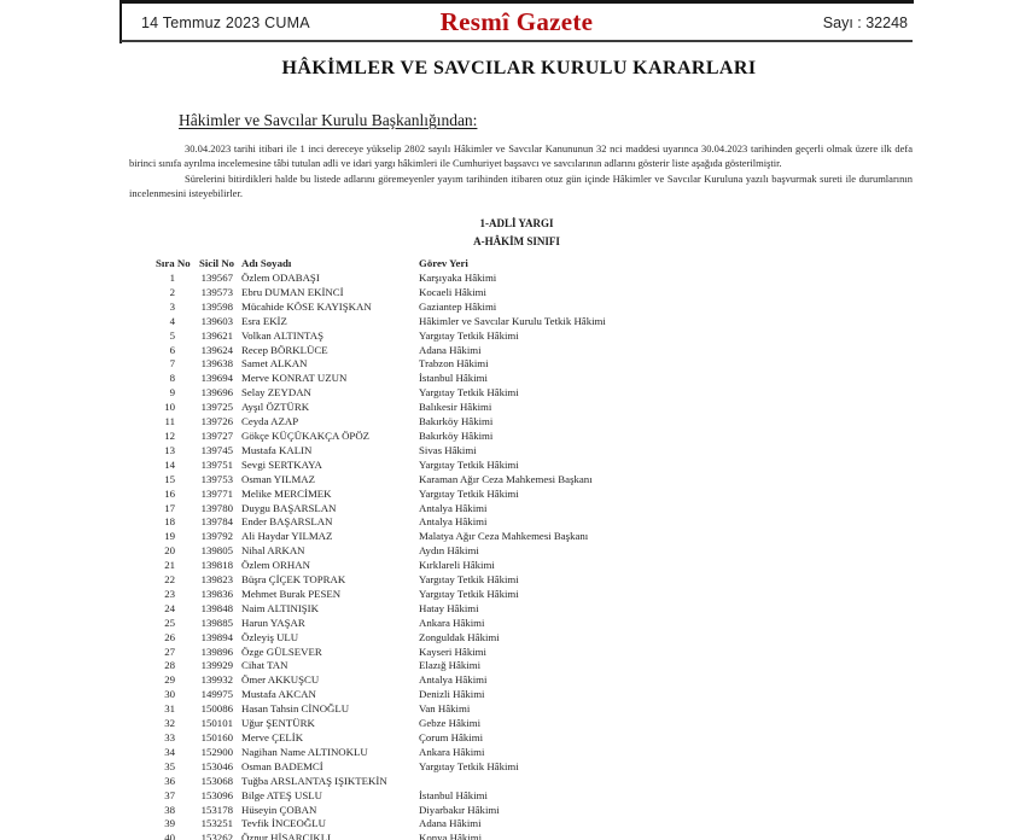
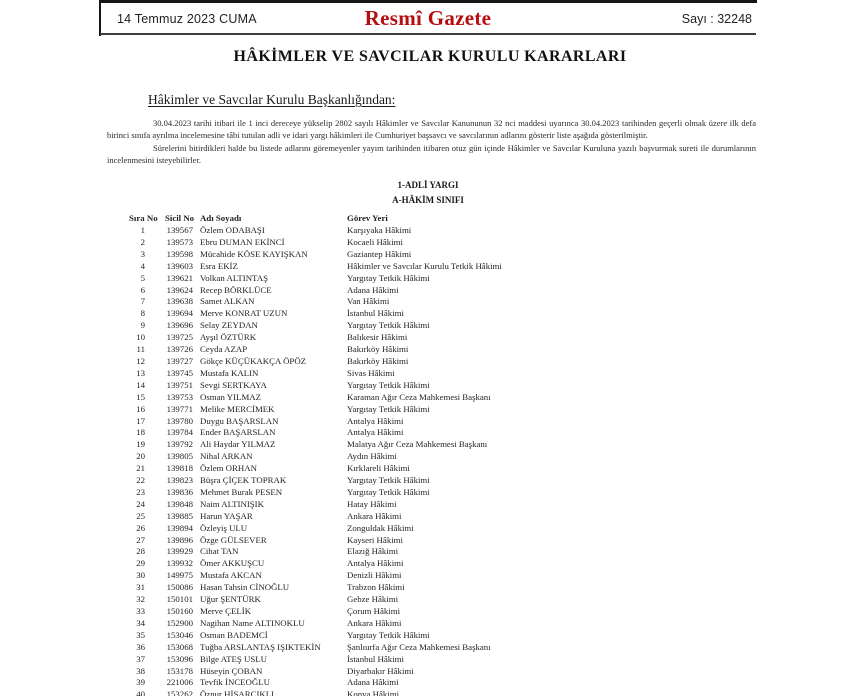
  14 Temmuz 2023 CUMA
  Resmî Gazete
  Sayı : 32248
  HÂKİMLER VE SAVCILAR KURULU KARARLARI
  Hâkimler ve Savcılar Kurulu Başkanlığından:
  30.04.2023 tarihi itibari ile 1 inci dereceye yükselip 2802 sayılı Hâkimler ve Savcılar Kanununun 32 nci maddesi uyarınca 30.04.2023 tarihinden geçerli olmak üzere ilk defa birinci sınıfa ayrılma incelemesine tâbi tutulan adli ve idari yargı hâkimleri ile Cumhuriyet başsavcı ve savcılarının adlarını gösterir liste aşağıda gösterilmiştir.
  Sürelerini bitirdikleri halde bu listede adlarını göremeyenler yayım tarihinden itibaren otuz gün içinde Hâkimler ve Savcılar Kuruluna yazılı başvurmak sureti ile durumlarının incelenmesini isteyebilirler.
  1-ADLİ YARGI
  A-HÂKİM SINIFI
  Sıra No
  Sicil No
  Adı Soyadı
  Görev Yeri
  1
  139567
  Özlem ODABAŞI
  Karşıyaka Hâkimi
  2
  139573
  Ebru DUMAN EKİNCİ
  Kocaeli Hâkimi
  3
  139598
  Mücahide KÖSE KAYIŞKAN
  Gaziantep Hâkimi
  4
  139603
  Esra EKİZ
  Hâkimler ve Savcılar Kurulu Tetkik Hâkimi
  5
  139621
  Volkan ALTINTAŞ
  Yargıtay Tetkik Hâkimi
  6
  139624
  Recep BÖRKLÜCE
  Adana Hâkimi
  7
  139638
  Samet ALKAN
- Trabzon Hâkimi
+ Van Hâkimi
  8
  139694
  Merve KONRAT UZUN
  İstanbul Hâkimi
  9
  139696
  Selay ZEYDAN
  Yargıtay Tetkik Hâkimi
  10
  139725
  Ayşıl ÖZTÜRK
  Balıkesir Hâkimi
  11
  139726
  Ceyda AZAP
  Bakırköy Hâkimi
  12
  139727
  Gökçe KÜÇÜKAKÇA ÖPÖZ
  Bakırköy Hâkimi
  13
  139745
  Mustafa KALIN
  Sivas Hâkimi
  14
  139751
  Sevgi SERTKAYA
  Yargıtay Tetkik Hâkimi
  15
  139753
  Osman YILMAZ
  Karaman Ağır Ceza Mahkemesi Başkanı
  16
  139771
  Melike MERCİMEK
  Yargıtay Tetkik Hâkimi
  17
  139780
  Duygu BAŞARSLAN
  Antalya Hâkimi
  18
  139784
  Ender BAŞARSLAN
  Antalya Hâkimi
  19
  139792
  Ali Haydar YILMAZ
  Malatya Ağır Ceza Mahkemesi Başkanı
  20
  139805
  Nihal ARKAN
  Aydın Hâkimi
  21
  139818
  Özlem ORHAN
  Kırklareli Hâkimi
  22
  139823
  Büşra ÇİÇEK TOPRAK
  Yargıtay Tetkik Hâkimi
  23
  139836
  Mehmet Burak PESEN
  Yargıtay Tetkik Hâkimi
  24
  139848
  Naim ALTINIŞIK
  Hatay Hâkimi
  25
  139885
  Harun YAŞAR
  Ankara Hâkimi
  26
  139894
  Özleyiş ULU
  Zonguldak Hâkimi
  27
  139896
  Özge GÜLSEVER
  Kayseri Hâkimi
  28
  139929
  Cihat TAN
  Elazığ Hâkimi
  29
  139932
  Ömer AKKUŞCU
  Antalya Hâkimi
  30
  149975
  Mustafa AKCAN
  Denizli Hâkimi
  31
  150086
  Hasan Tahsin CİNOĞLU
- Van Hâkimi
+ Trabzon Hâkimi
  32
  150101
  Uğur ŞENTÜRK
  Gebze Hâkimi
  33
  150160
  Merve ÇELİK
  Çorum Hâkimi
  34
  152900
  Nagihan Name ALTINOKLU
  Ankara Hâkimi
  35
  153046
  Osman BADEMCİ
  Yargıtay Tetkik Hâkimi
  36
  153068
  Tuğba ARSLANTAŞ IŞIKTEKİN
+ Şanlıurfa Ağır Ceza Mahkemesi Başkanı
  37
  153096
  Bilge ATEŞ USLU
  İstanbul Hâkimi
  38
  153178
  Hüseyin ÇOBAN
  Diyarbakır Hâkimi
  39
- 153251
+ 221006
  Tevfik İNCEOĞLU
  Adana Hâkimi
  40
  153262
  Öznur HİSARCIKLI
  Konya Hâkimi
